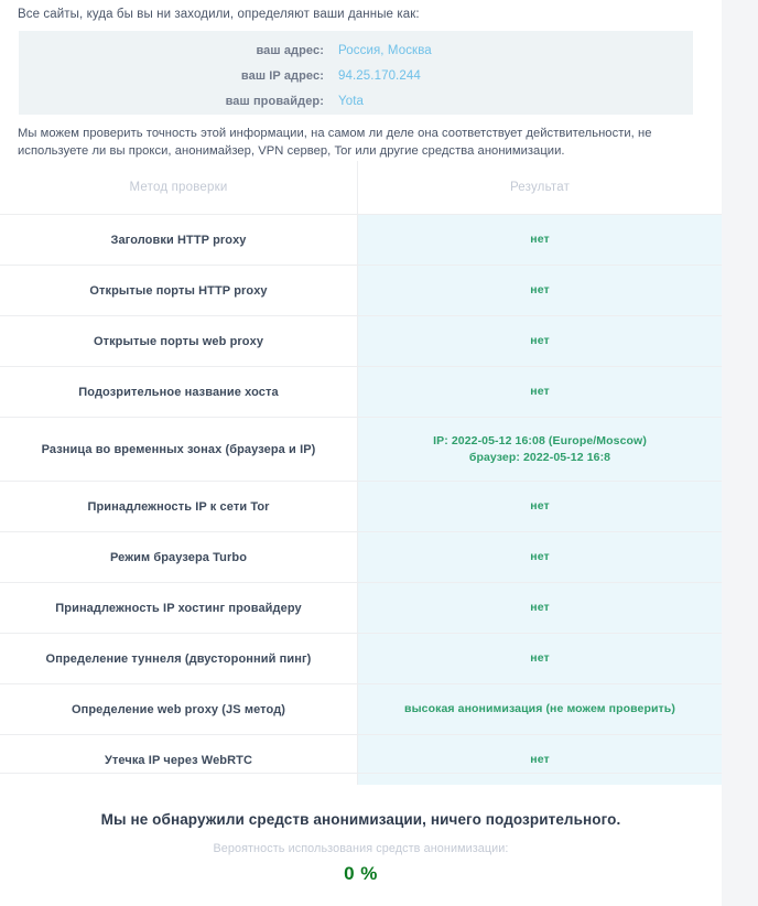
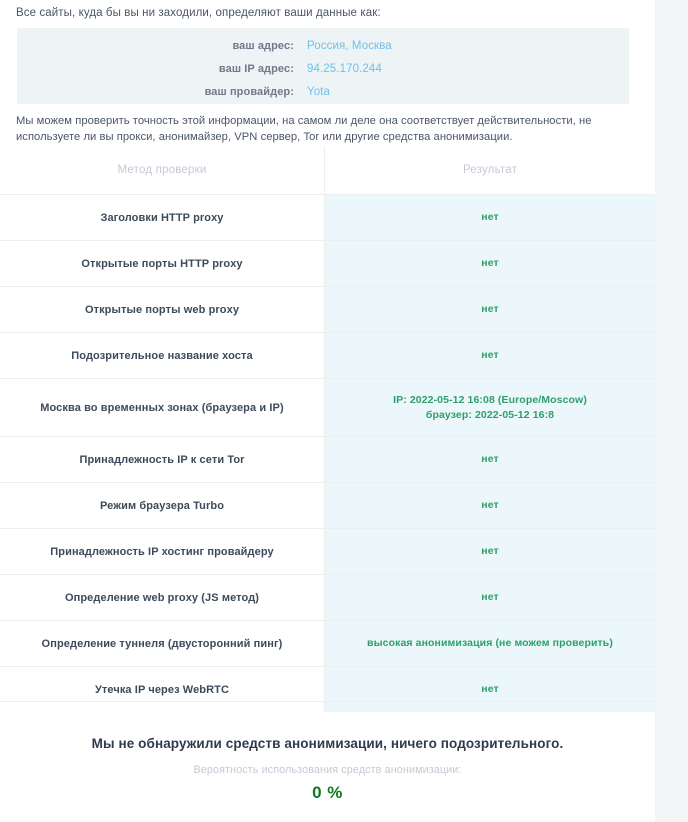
  Все сайты, куда бы вы ни заходили, определяют ваши данные как:
  ваш адрес:
  Россия, Москва
  ваш IP адрес:
  94.25.170.244
  ваш провайдер:
  Yota
  Мы можем проверить точность этой информации, на самом ли деле она соответствует действительности, не используете ли вы прокси, анонимайзер, VPN сервер, Tor или другие средства анонимизации.
  Метод проверки
  Результат
  Заголовки HTTP proxy
  нет
  Открытые порты HTTP proxy
  нет
  Открытые порты web proxy
  нет
  Подозрительное название хоста
  нет
- Разница во временных зонах (браузера и IP)
+ Москва во временных зонах (браузера и IP)
  IP: 2022-05-12 16:08 (Europe/Moscow)
  браузер: 2022-05-12 16:8
  Принадлежность IP к сети Tor
  нет
  Режим браузера Turbo
  нет
  Принадлежность IP хостинг провайдеру
  нет
- Определение туннеля (двусторонний пинг)
+ Определение web proxy (JS метод)
  нет
- Определение web proxy (JS метод)
+ Определение туннеля (двусторонний пинг)
  высокая анонимизация (не можем проверить)
  Утечка IP через WebRTC
  нет
  Мы не обнаружили средств анонимизации, ничего подозрительного.
  Вероятность использования средств анонимизации:
  0 %
